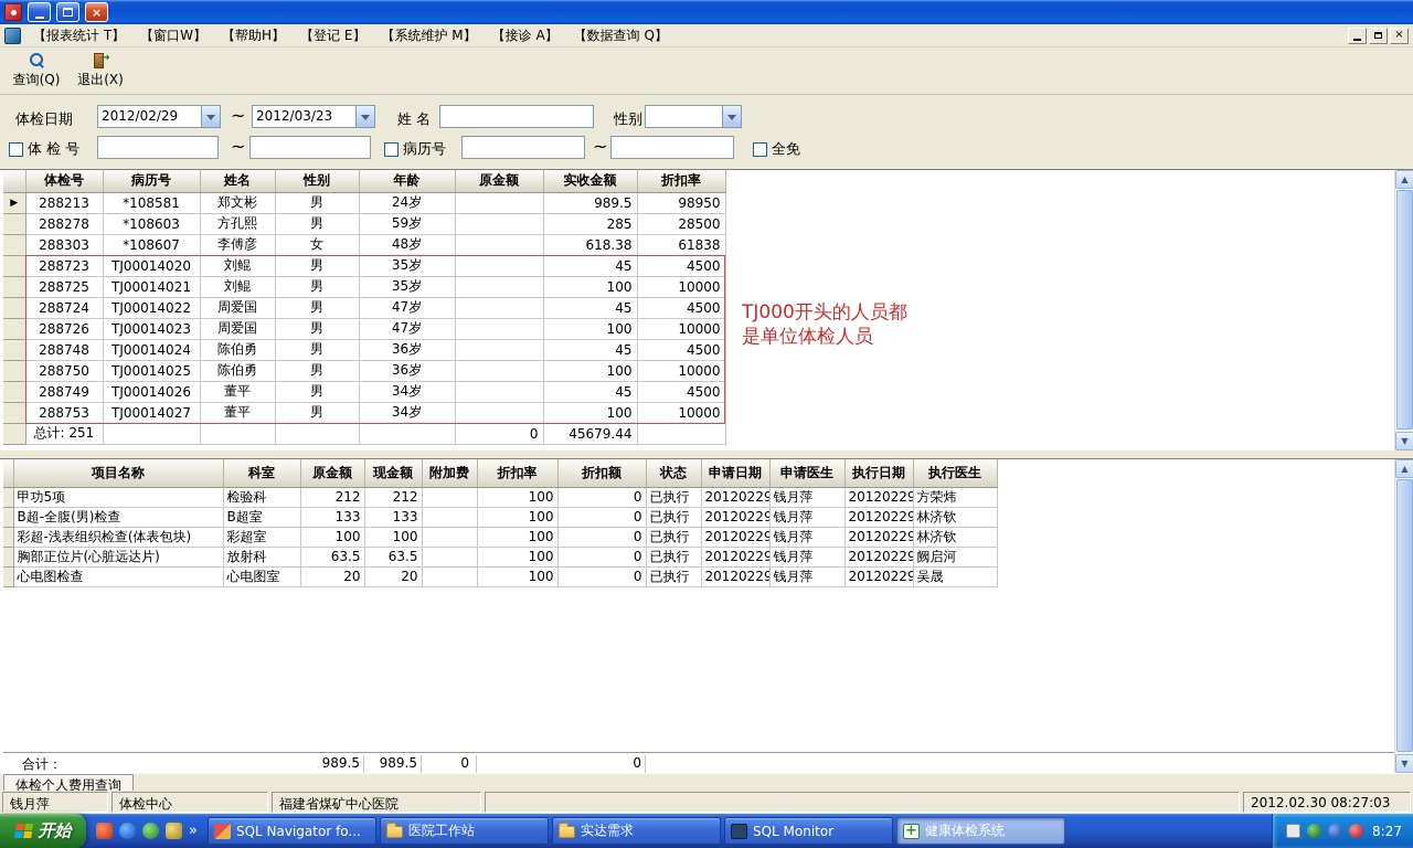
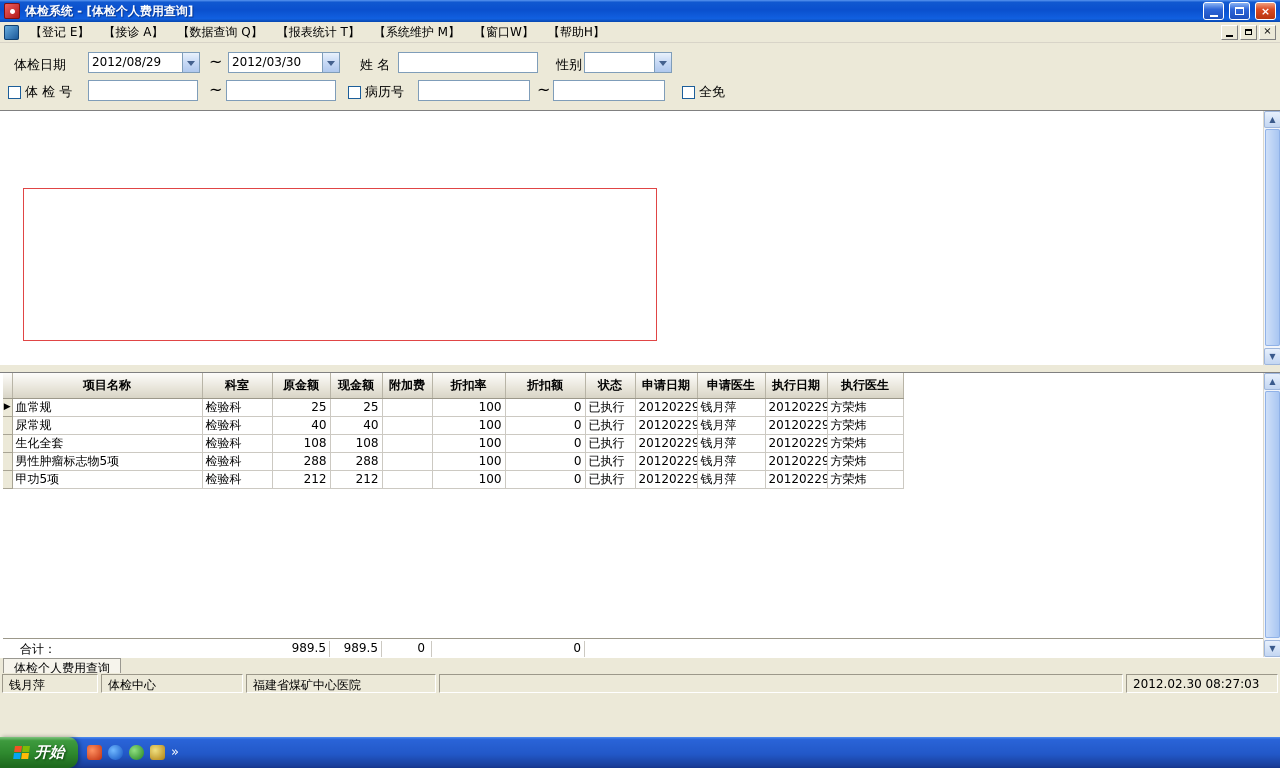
+ 体检系统 - [体检个人费用查询]
  ×
- 【报表统计 T】
+ 【登记 E】
- 【窗口W】
+ 【接诊 A】
- 【帮助H】
+ 【数据查询 Q】
- 【登记 E】
+ 【报表统计 T】
  【系统维护 M】
- 【接诊 A】
+ 【窗口W】
- 【数据查询 Q】
+ 【帮助H】
  ×
- 查询(Q)
- 退出(X)
  体检日期
- 2012/02/29
+ 2012/08/29
  ~
- 2012/03/23
+ 2012/03/30
  姓 名
  性别
  体 检 号
  ~
  病历号
  ~
  全免
- 	体检号	病历号	姓名	性别	年龄	原金额	实收金额	折扣率
- ▶	288213	*108581	郑文彬	男	24岁		989.5	98950
- 	288278	*108603	方孔熙	男	59岁		285	28500
- 	288303	*108607	李傅彦	女	48岁		618.38	61838
- 	288723	TJ00014020	刘鲲	男	35岁		45	4500
- 	288725	TJ00014021	刘鲲	男	35岁		100	10000
- 	288724	TJ00014022	周爱国	男	47岁		45	4500
- 	288726	TJ00014023	周爱国	男	47岁		100	10000
- 	288748	TJ00014024	陈伯勇	男	36岁		45	4500
- 	288750	TJ00014025	陈伯勇	男	36岁		100	10000
- 	288749	TJ00014026	董平	男	34岁		45	4500
- 	288753	TJ00014027	董平	男	34岁		100	10000
- 	总计: 251					0	45679.44
- TJ000开头的人员都是单位体检人员
  ▲
  ▼
  	项目名称	科室	原金额	现金额	附加费	折扣率	折扣额	状态	申请日期	申请医生	执行日期	执行医生
+ ▶	血常规	检验科	25	25		100	0	已执行	20120229	钱月萍	20120229	方荣炜
+ 	尿常规	检验科	40	40		100	0	已执行	20120229	钱月萍	20120229	方荣炜
+ 	生化全套	检验科	108	108		100	0	已执行	20120229	钱月萍	20120229	方荣炜
+ 	男性肿瘤标志物5项	检验科	288	288		100	0	已执行	20120229	钱月萍	20120229	方荣炜
  	甲功5项	检验科	212	212		100	0	已执行	20120229	钱月萍	20120229	方荣炜
- 	B超-全腹(男)检查	B超室	133	133		100	0	已执行	20120229	钱月萍	20120229	林济钦
- 	彩超-浅表组织检查(体表包块)	彩超室	100	100		100	0	已执行	20120229	钱月萍	20120229	林济钦
- 	胸部正位片(心脏远达片)	放射科	63.5	63.5		100	0	已执行	20120229	钱月萍	20120229	阙启河
- 	心电图检查	心电图室	20	20		100	0	已执行	20120229	钱月萍	20120229	吴晟
  合计：
  989.5
  989.5
  0
  0
  ▲
  ▼
  体检个人费用查询
  钱月萍
  体检中心
  福建省煤矿中心医院
  2012.02.30 08:27:03
  开始
  »
- SQL Navigator fo...
- 医院工作站
- 实达需求
- SQL Monitor
- 健康体检系统
- 8:27
